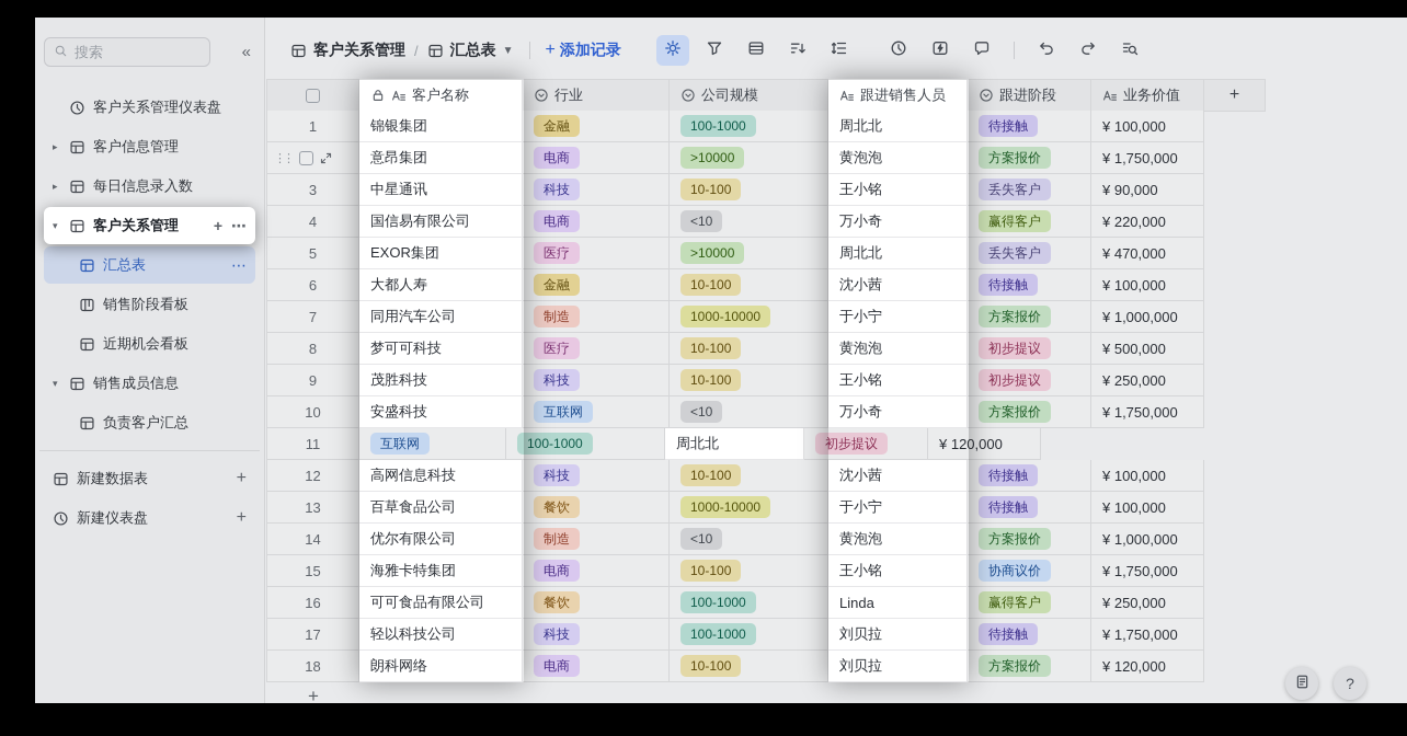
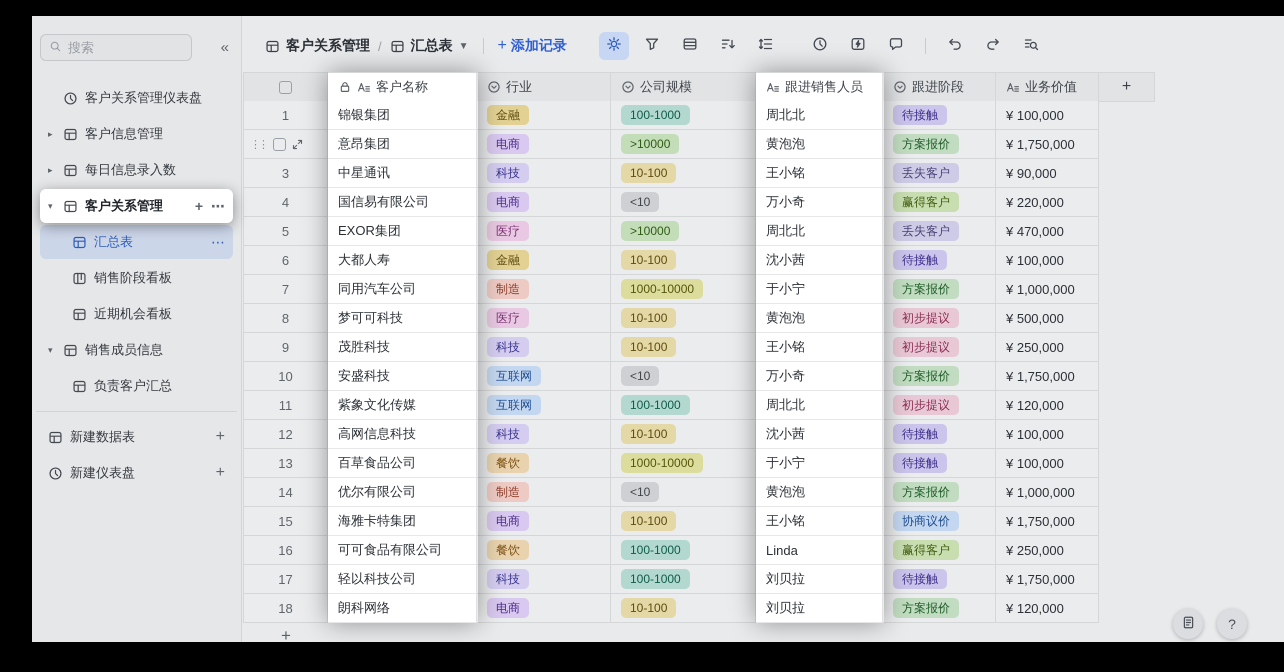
  搜索
  «
  客户关系管理仪表盘
  ▸
  客户信息管理
  ▸
  每日信息录入数
  ▾
  客户关系管理
  +
  ⋯
  汇总表
  ⋯
  销售阶段看板
  近期机会看板
  ▾
  销售成员信息
  负责客户汇总
  新建数据表
  +
  新建仪表盘
  +
  客户关系管理
  /
  汇总表
  ▼
  +
  添加记录
  客户名称
  行业
  公司规模
  跟进销售人员
  跟进阶段
  业务价值
  +
  1
  锦银集团
  金融
  100-1000
  周北北
  待接触
  ¥ 100,000
  ⋮⋮
  意昂集团
  电商
  >10000
  黄泡泡
  方案报价
  ¥ 1,750,000
  3
  中星通讯
  科技
  10-100
  王小铭
  丢失客户
  ¥ 90,000
  4
  国信易有限公司
  电商
  <10
  万小奇
  赢得客户
  ¥ 220,000
  5
  EXOR集团
  医疗
  >10000
  周北北
  丢失客户
  ¥ 470,000
  6
  大都人寿
  金融
  10-100
  沈小茜
  待接触
  ¥ 100,000
  7
  同用汽车公司
  制造
  1000-10000
  于小宁
  方案报价
  ¥ 1,000,000
  8
  梦可可科技
  医疗
  10-100
  黄泡泡
  初步提议
  ¥ 500,000
  9
  茂胜科技
  科技
  10-100
  王小铭
  初步提议
  ¥ 250,000
  10
  安盛科技
  互联网
  <10
  万小奇
  方案报价
  ¥ 1,750,000
  11
+ 紫象文化传媒
  互联网
  100-1000
  周北北
  初步提议
  ¥ 120,000
  12
  高网信息科技
  科技
  10-100
  沈小茜
  待接触
  ¥ 100,000
  13
  百草食品公司
  餐饮
  1000-10000
  于小宁
  待接触
  ¥ 100,000
  14
  优尔有限公司
  制造
  <10
  黄泡泡
  方案报价
  ¥ 1,000,000
  15
  海雅卡特集团
  电商
  10-100
  王小铭
  协商议价
  ¥ 1,750,000
  16
  可可食品有限公司
  餐饮
  100-1000
  Linda
  赢得客户
  ¥ 250,000
  17
  轻以科技公司
  科技
  100-1000
  刘贝拉
  待接触
  ¥ 1,750,000
  18
  朗科网络
  电商
  10-100
  刘贝拉
  方案报价
  ¥ 120,000
  +
  ?
